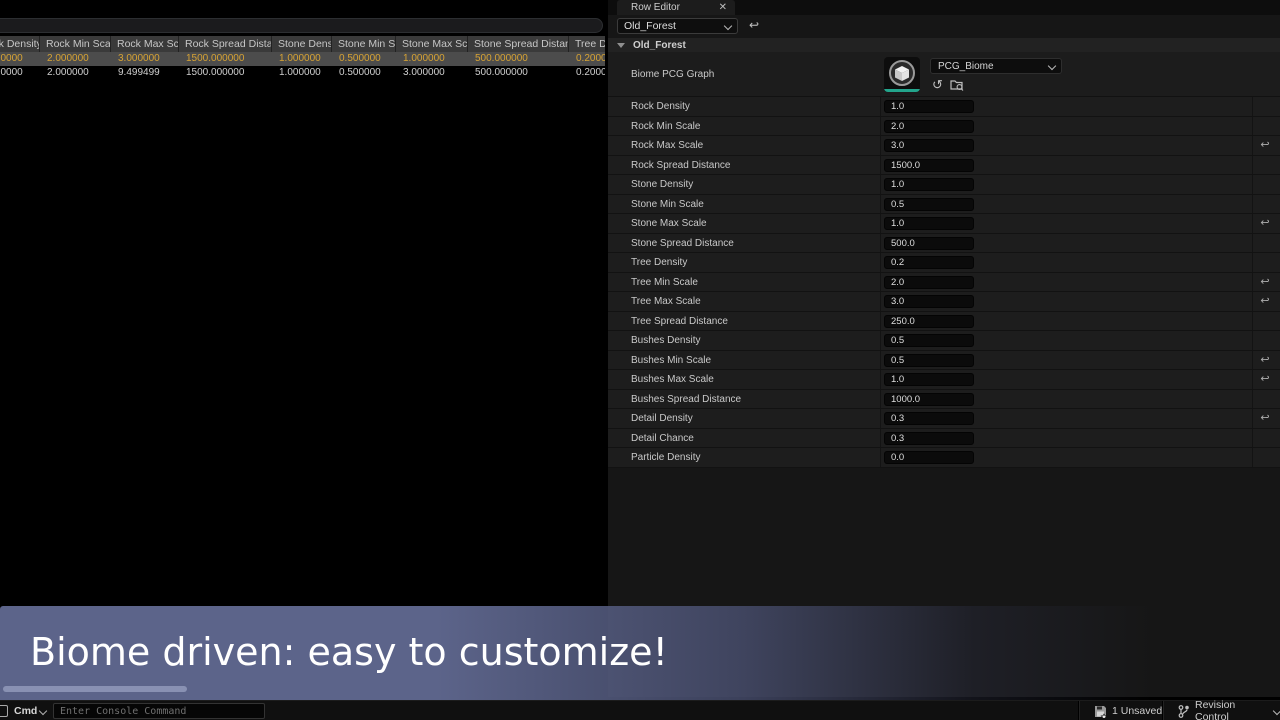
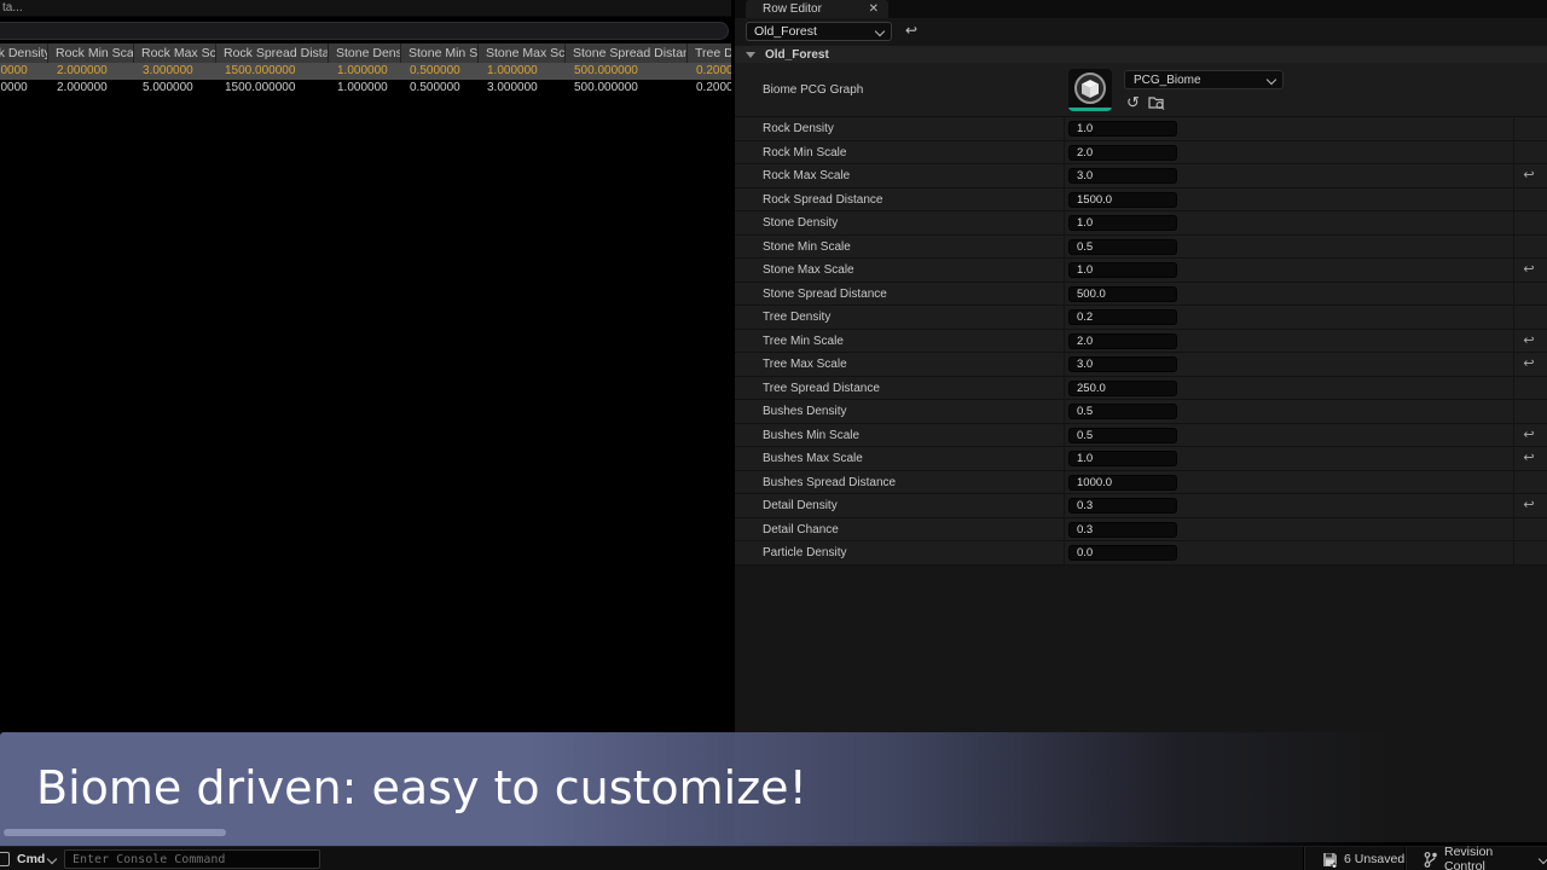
+ ta...
  Rock Min Sca
  Rock Max Sc
  Rock Spread Dista
  Stone Dens
  Stone Max Sc
  Stone Spread Distan
  2.000000
  3.000000
  1500.000000
  1.000000
  0.500000
  1.000000
  500.000000
  0.2000
  2.000000
- 9.499499
+ 5.000000
  1500.000000
  1.000000
  0.500000
  3.000000
  500.000000
  0.2000
  Row Editor
  ✕
  Old_Forest
  ↩
  Old_Forest
  Biome PCG Graph
  PCG_Biome
  ↺
  Rock Density
  1.0
  Rock Min Scale
  2.0
  Rock Max Scale
  3.0
  ↩
  Rock Spread Distance
  1500.0
  Stone Density
  1.0
  Stone Min Scale
  0.5
  Stone Max Scale
  1.0
  ↩
  Stone Spread Distance
  500.0
  Tree Density
  0.2
  Tree Min Scale
  2.0
  ↩
  Tree Max Scale
  3.0
  ↩
  Tree Spread Distance
  250.0
  Bushes Density
  0.5
  Bushes Min Scale
  0.5
  ↩
  Bushes Max Scale
  1.0
  ↩
  Bushes Spread Distance
  1000.0
  Detail Density
  0.3
  ↩
  Detail Chance
  0.3
  Particle Density
  0.0
  Biome driven: easy to customize!
  Cmd
  Enter Console Command
- 1 Unsaved
+ 6 Unsaved
  Revision Control
